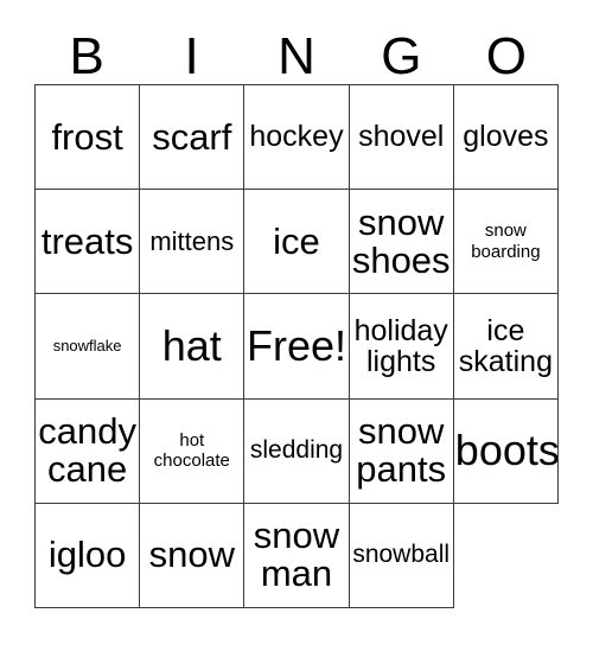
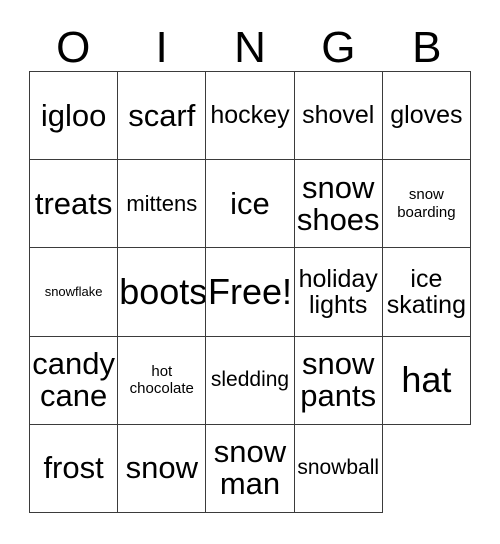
- B
+ O
  I
  N
  G
- O
+ B
- frost
+ igloo
  scarf
  hockey
  shovel
  gloves
  treats
  mittens
  ice
  snow
  shoes
  snow
  boarding
  snowflake
- hat
+ boots
  Free!
  holiday
  lights
  ice
  skating
  candy
  cane
  hot
  chocolate
  sledding
  snow
  pants
- boots
+ hat
- igloo
+ frost
  snow
  snow
  man
  snowball
